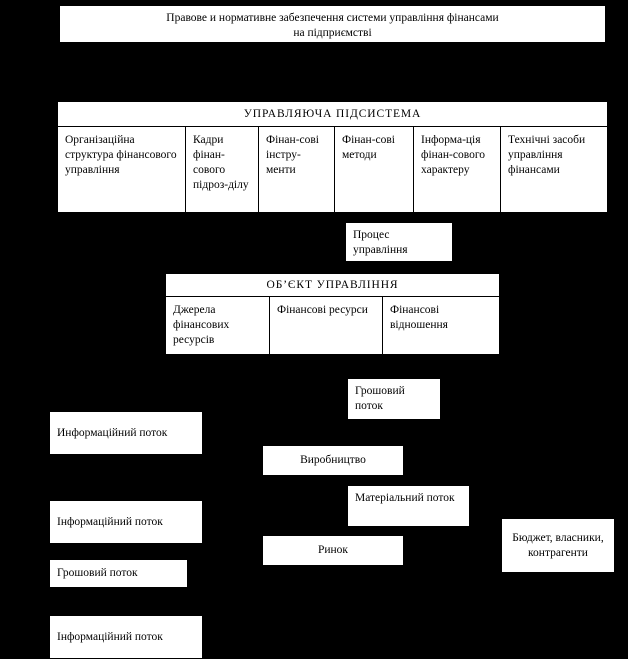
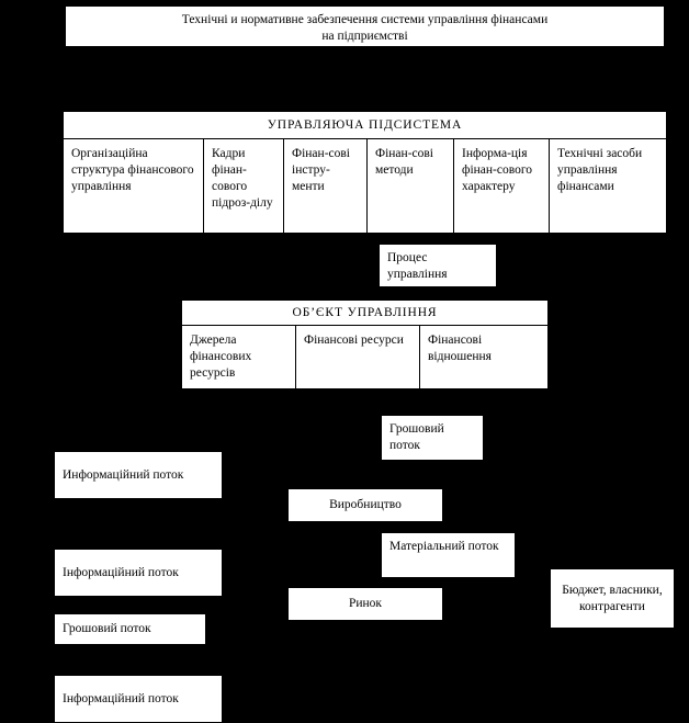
- Правове и нормативне забезпечення системи управління фінансами
+ Технічні и нормативне забезпечення системи управління фінансами
  на підприємстві
  УПРАВЛЯЮЧА ПІДСИСТЕМА
  Організаційна структура фінансового управління
  Кадри фінан-сового підроз-ділу
  Фінан-сові інстру-менти
  Фінан-сові методи
  Інформа-ція фінан-сового характеру
  Технічні засоби управління фінансами
  Процес управління
  ОБ’ЄКТ УПРАВЛІННЯ
  Джерела фінансових ресурсів
  Фінансові ресурси
  Фінансові відношення
  Грошовий поток
  Информаційний поток
  Виробництво
  Матеріальний поток
  Інформаційний поток
  Ринок
  Бюджет, власники, контрагенти
  Грошовий поток
  Інформаційний поток
